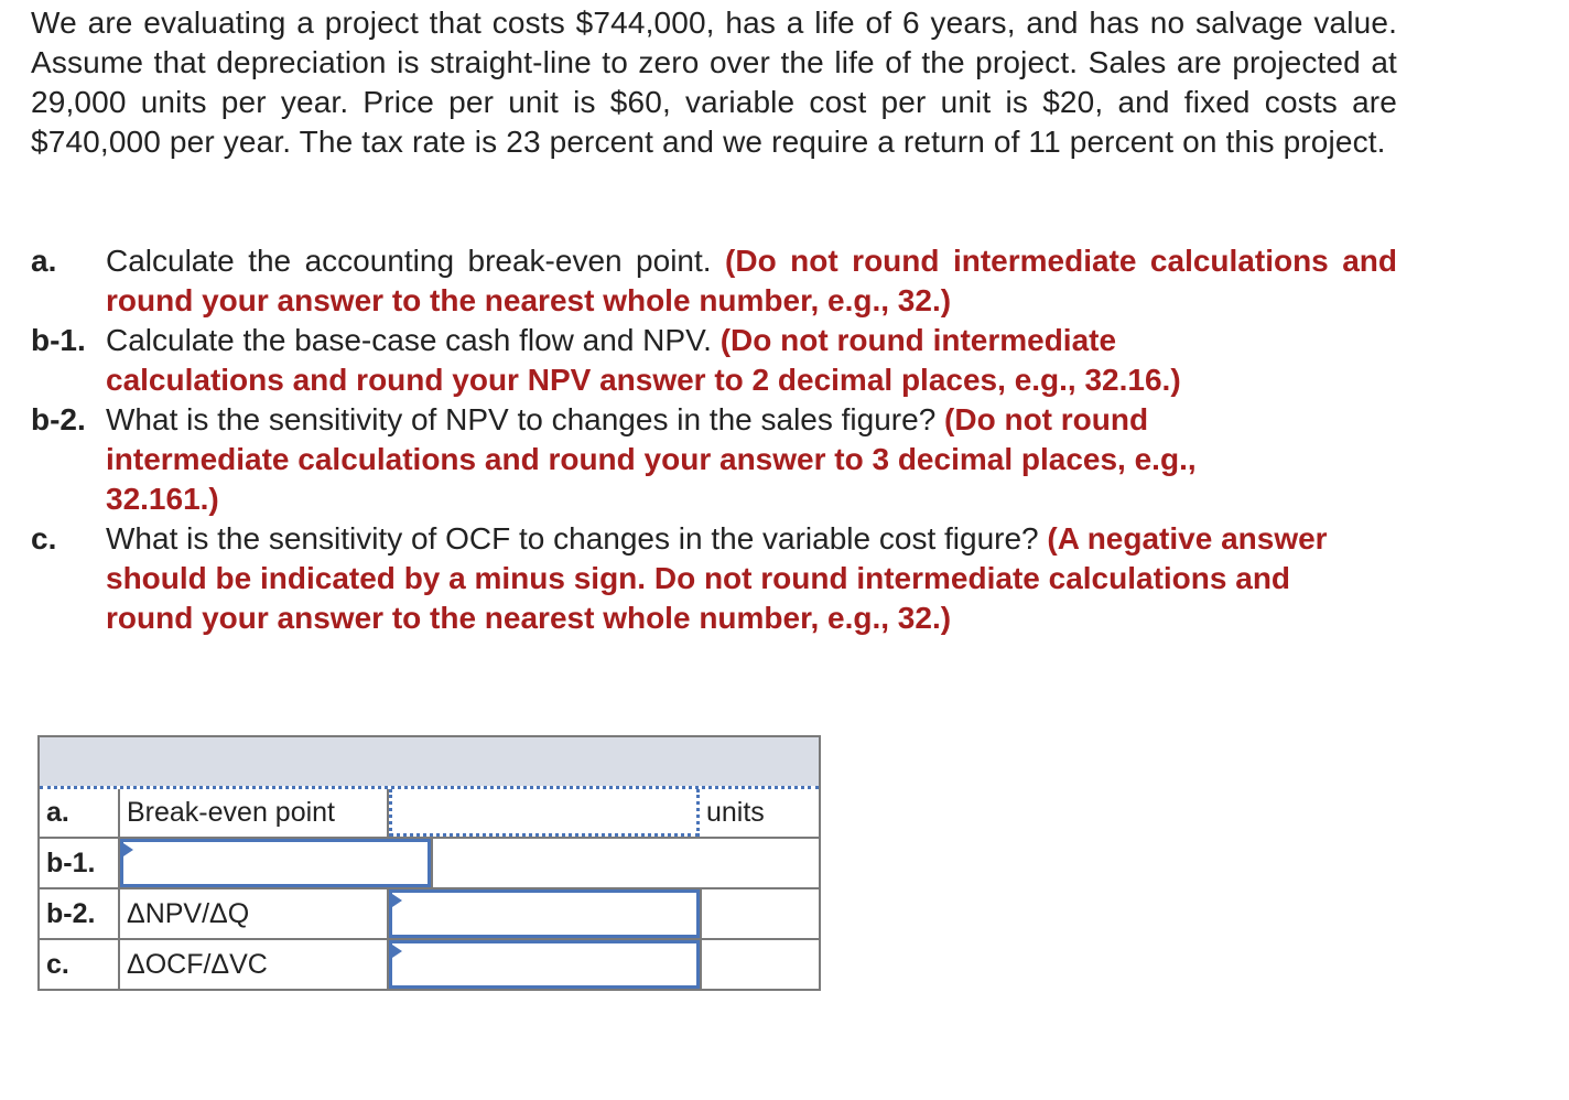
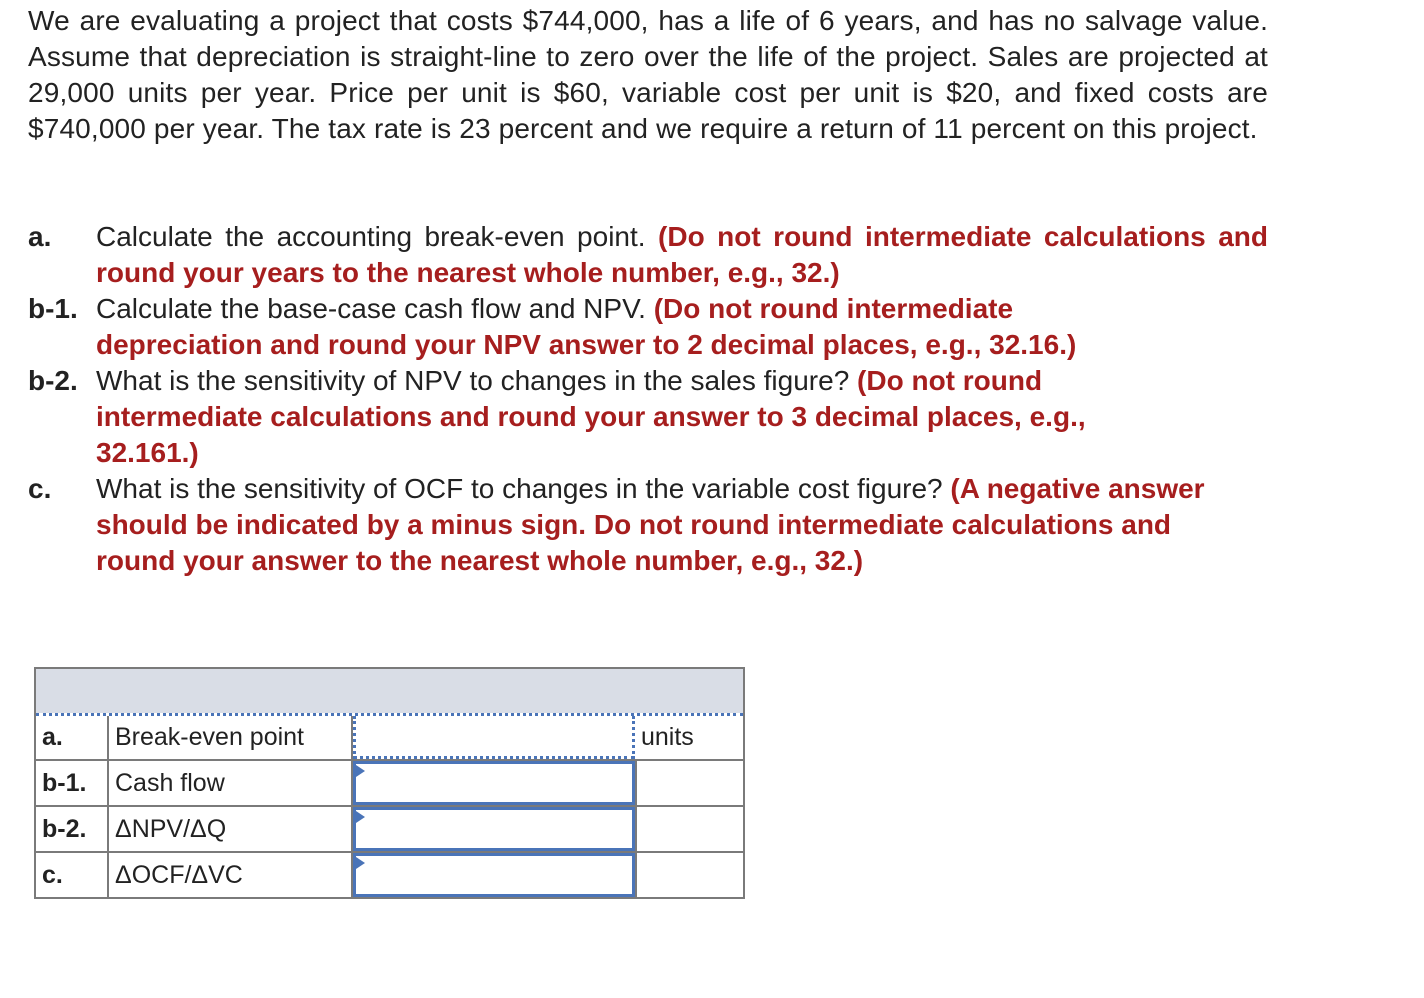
  We are evaluating a project that costs $744,000, has a life of 6 years, and has no salvage value. Assume that depreciation is straight-line to zero over the life of the project. Sales are projected at 29,000 units per year. Price per unit is $60, variable cost per unit is $20, and fixed costs are $740,000 per year. The tax rate is 23 percent and we require a return of 11 percent on this project.
  a.
- Calculate the accounting break-even point. (Do not round intermediate calculations and round your answer to the nearest whole number, e.g., 32.)
+ Calculate the accounting break-even point. (Do not round intermediate calculations and round your years to the nearest whole number, e.g., 32.)
  b-1.
- Calculate the base-case cash flow and NPV. (Do not round intermediate calculations and round your NPV answer to 2 decimal places, e.g., 32.16.)
+ Calculate the base-case cash flow and NPV. (Do not round intermediate depreciation and round your NPV answer to 2 decimal places, e.g., 32.16.)
  b-2.
  What is the sensitivity of NPV to changes in the sales figure? (Do not round intermediate calculations and round your answer to 3 decimal places, e.g., 32.161.)
  c.
  What is the sensitivity of OCF to changes in the variable cost figure? (A negative answer should be indicated by a minus sign. Do not round intermediate calculations and round your answer to the nearest whole number, e.g., 32.)
  a.
  Break-even point
  units
  b-1.
+ Cash flow
  b-2.
  ΔNPV/ΔQ
  c.
  ΔOCF/ΔVC
